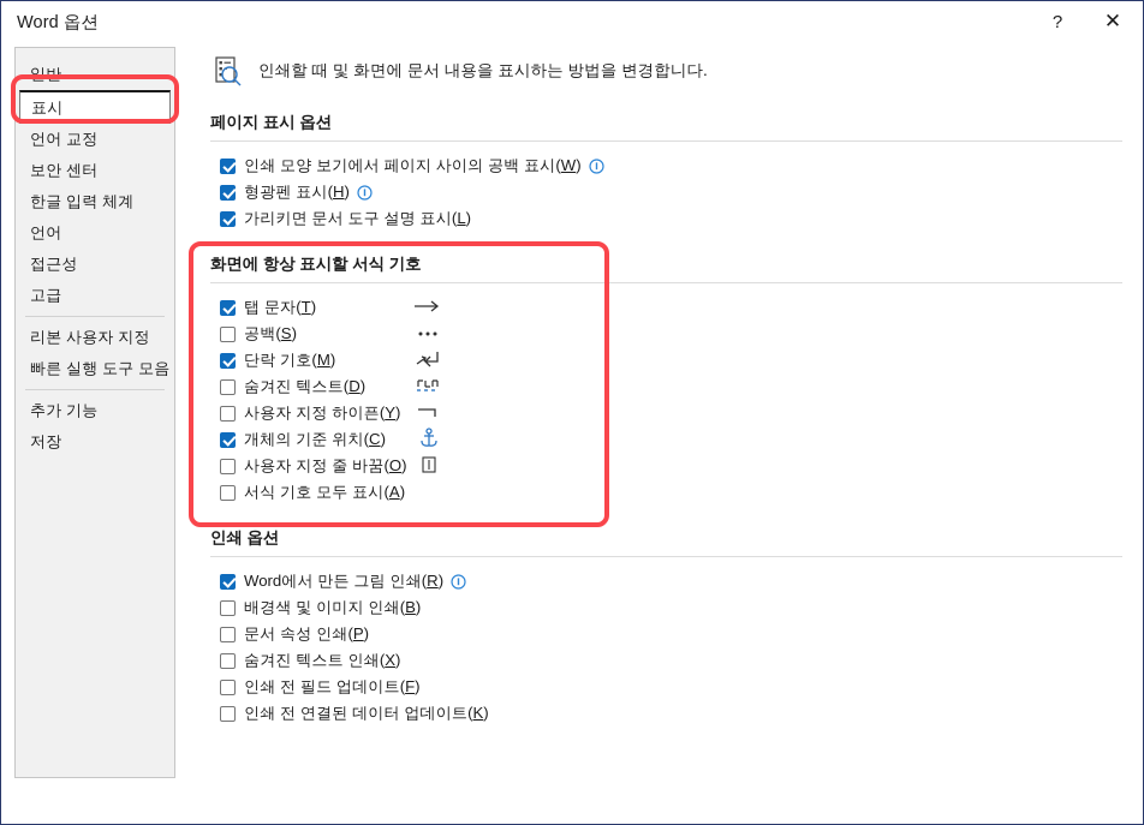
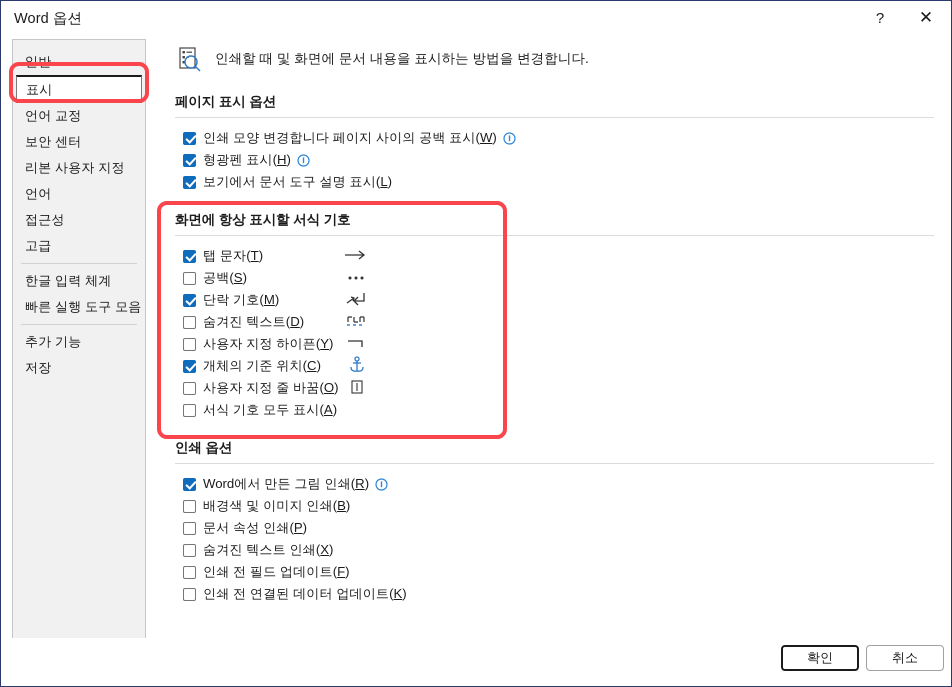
  Word 옵션
  ?
  ✕
  일반
  표시
  언어 교정
  보안 센터
- 한글 입력 체계
+ 리본 사용자 지정
  언어
  접근성
  고급
- 리본 사용자 지정
+ 한글 입력 체계
  빠른 실행 도구 모음
  추가 기능
  저장
  인쇄할 때 및 화면에 문서 내용을 표시하는 방법을 변경합니다.
  페이지 표시 옵션
- 인쇄 모양 보기에서 페이지 사이의 공백 표시(W)
+ 인쇄 모양 변경합니다 페이지 사이의 공백 표시(W)
  형광펜 표시(H)
- 가리키면 문서 도구 설명 표시(L)
+ 보기에서 문서 도구 설명 표시(L)
  화면에 항상 표시할 서식 기호
  탭 문자(T)
  공백(S)
  단락 기호(M)
  숨겨진 텍스트(D)
  사용자 지정 하이픈(Y)
  개체의 기준 위치(C)
  사용자 지정 줄 바꿈(O)
  서식 기호 모두 표시(A)
  인쇄 옵션
  Word에서 만든 그림 인쇄(R)
  배경색 및 이미지 인쇄(B)
  문서 속성 인쇄(P)
  숨겨진 텍스트 인쇄(X)
  인쇄 전 필드 업데이트(F)
  인쇄 전 연결된 데이터 업데이트(K)
+ 확인
+ 취소
